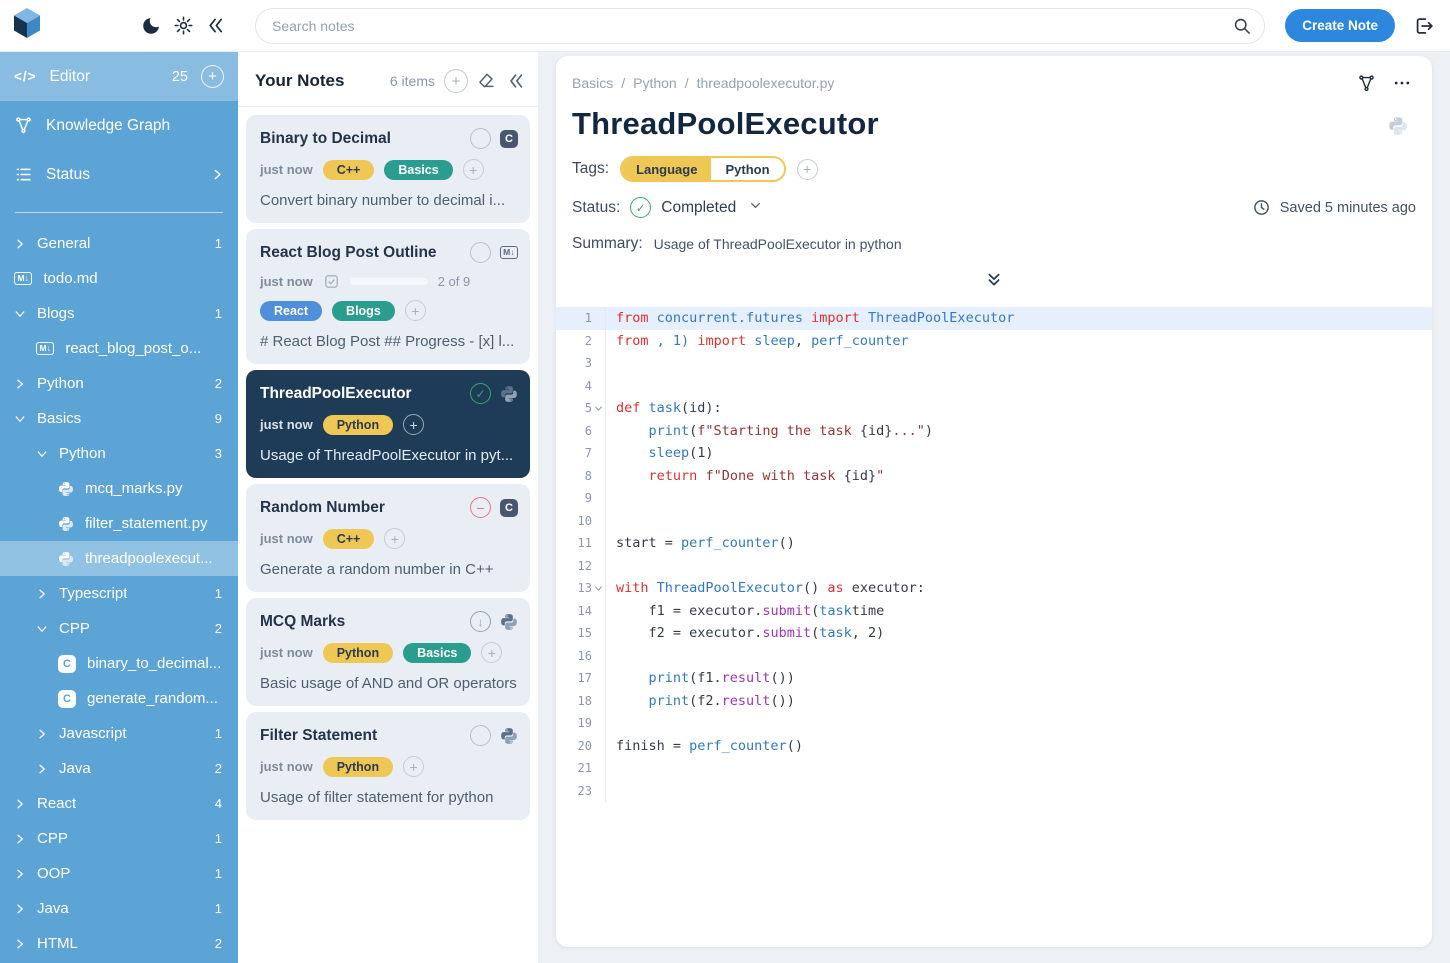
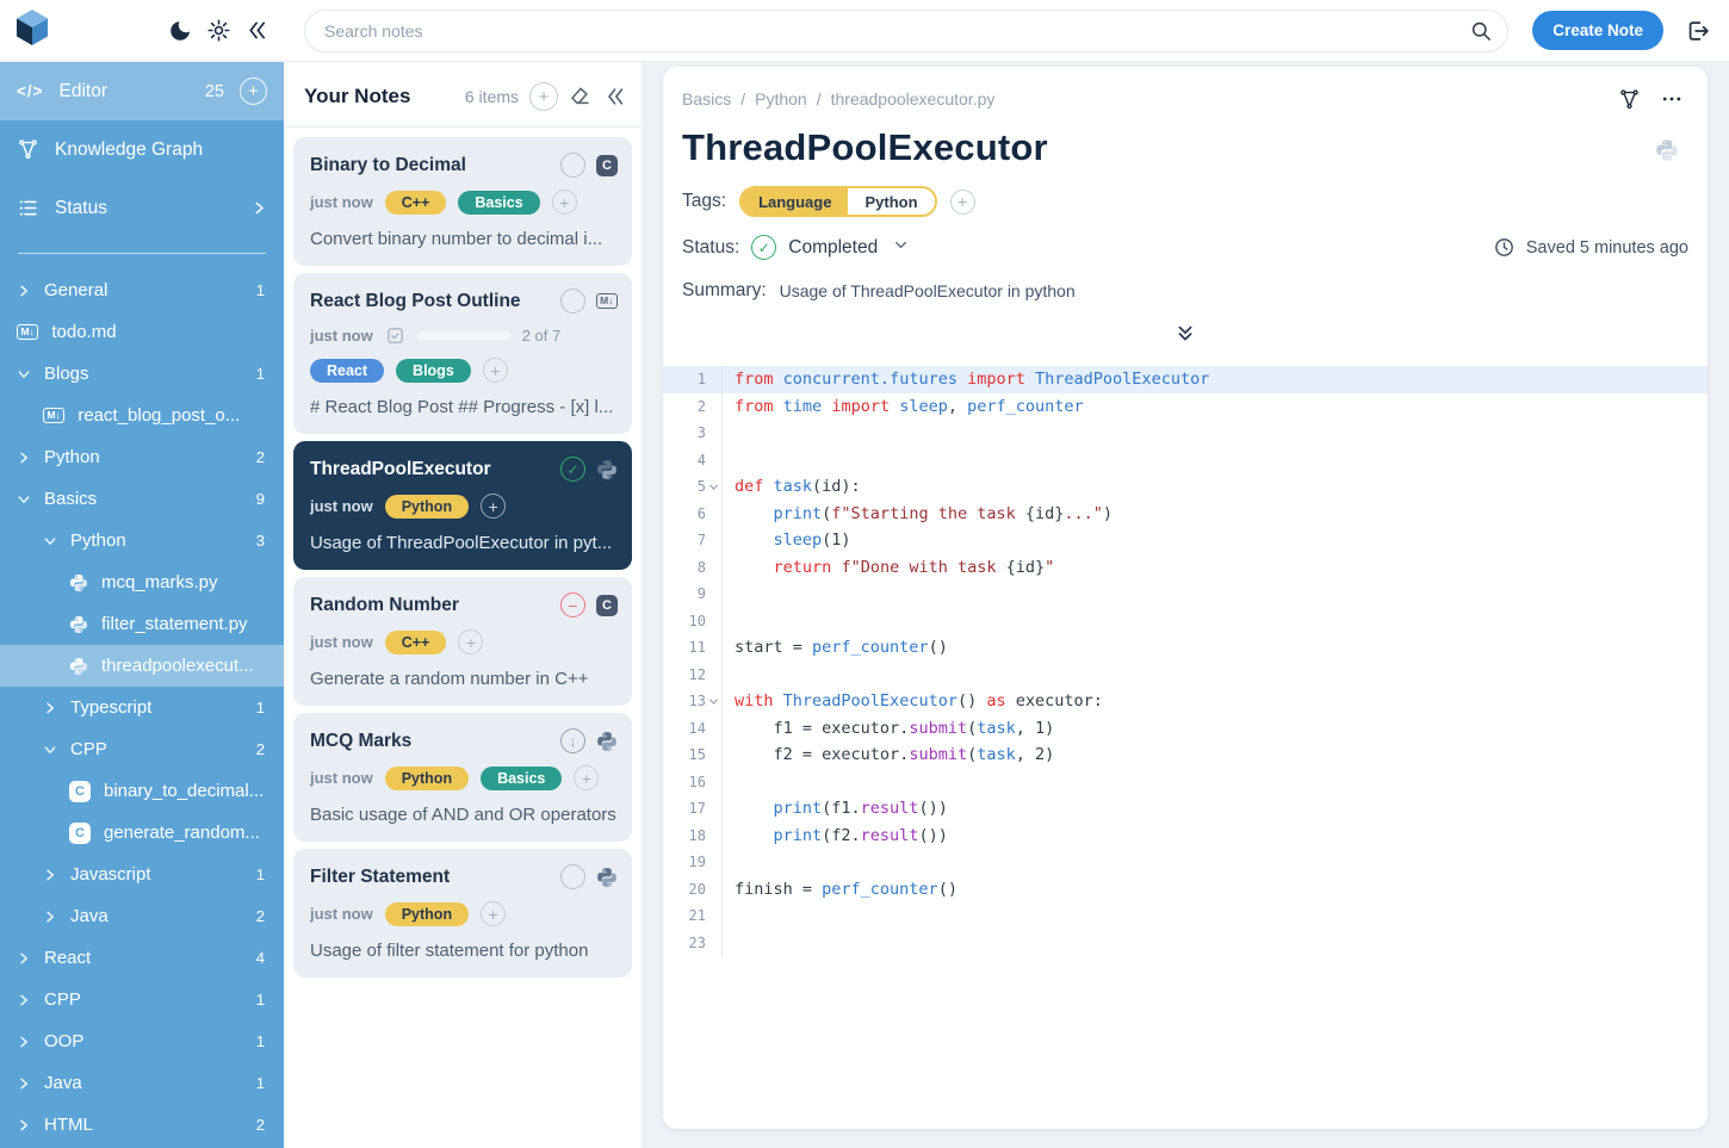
  Search notes
  Create Note
  </>
  Editor
  25
  +
  Knowledge Graph
  Status
  General
  1
  M↓
  todo.md
  Blogs
  1
  M↓
  react_blog_post_o...
  Python
  2
  Basics
  9
  Python
  3
  mcq_marks.py
  filter_statement.py
  threadpoolexecut...
  Typescript
  1
  CPP
  2
  C
  binary_to_decimal...
  C
  generate_random...
  Javascript
  1
  Java
  2
  React
  4
  CPP
  1
  OOP
  1
  Java
  1
  HTML
  2
  Your Notes
  6 items
  +
  Binary to Decimal
  C
  just now
  C++
  Basics
  +
  Convert binary number to decimal i...
  React Blog Post Outline
  M↓
  just now
- 2 of 9
+ 2 of 7
  React
  Blogs
  +
  # React Blog Post ## Progress - [x] l...
  ThreadPoolExecutor
  ✓
  just now
  Python
  +
  Usage of ThreadPoolExecutor in pyt...
  Random Number
  −
  C
  just now
  C++
  +
  Generate a random number in C++
  MCQ Marks
  ↓
  just now
  Python
  Basics
  +
  Basic usage of AND and OR operators
  Filter Statement
  just now
  Python
  +
  Usage of filter statement for python
  Basics
  /
  Python
  /
  threadpoolexecutor.py
  ThreadPoolExecutor
  Tags:
  Language
  Python
  +
  Status:
  ✓
  Completed
  Saved 5 minutes ago
  Summary:
  Usage of ThreadPoolExecutor in python
  1
  from concurrent.futures import ThreadPoolExecutor
  2
- from , 1) import sleep, perf_counter
+ from time import sleep, perf_counter
  3
  4
  5
  def task(id):
  6
  print(f"Starting the task {id}...")
  7
  sleep(1)
  8
  return f"Done with task {id}"
  9
  10
  11
  start = perf_counter()
  12
  13
  with ThreadPoolExecutor() as executor:
  14
- f1 = executor.submit(tasktime
+ f1 = executor.submit(task, 1)
  15
  f2 = executor.submit(task, 2)
  16
  17
  print(f1.result())
  18
  print(f2.result())
  19
  20
  finish = perf_counter()
  21
  23
